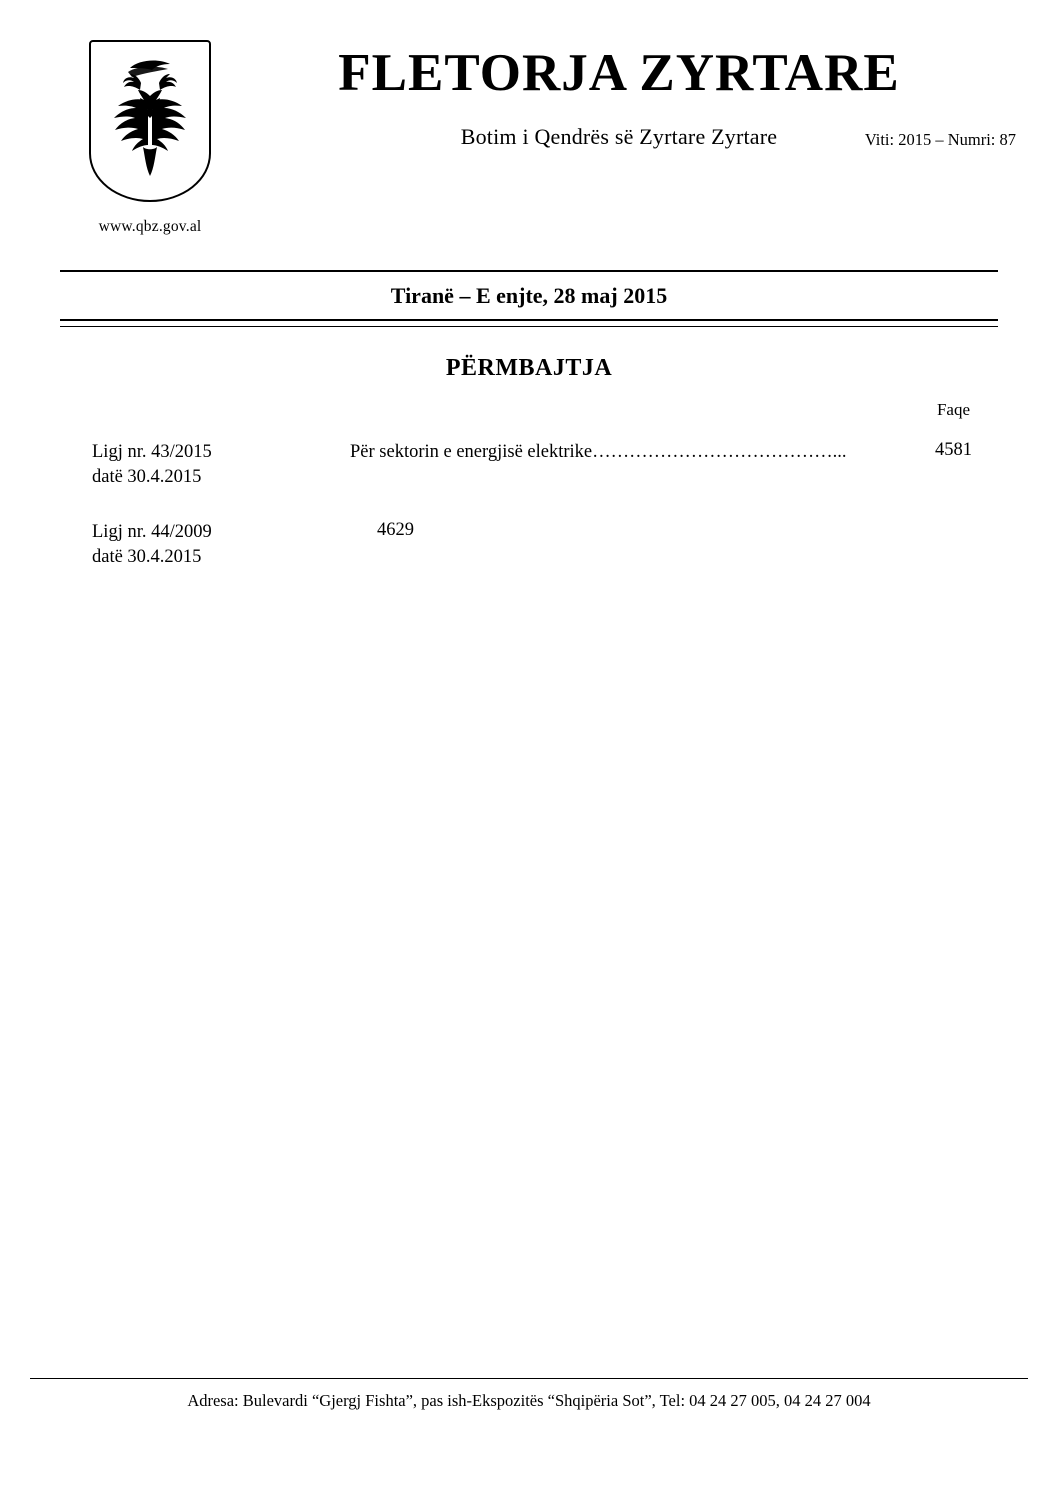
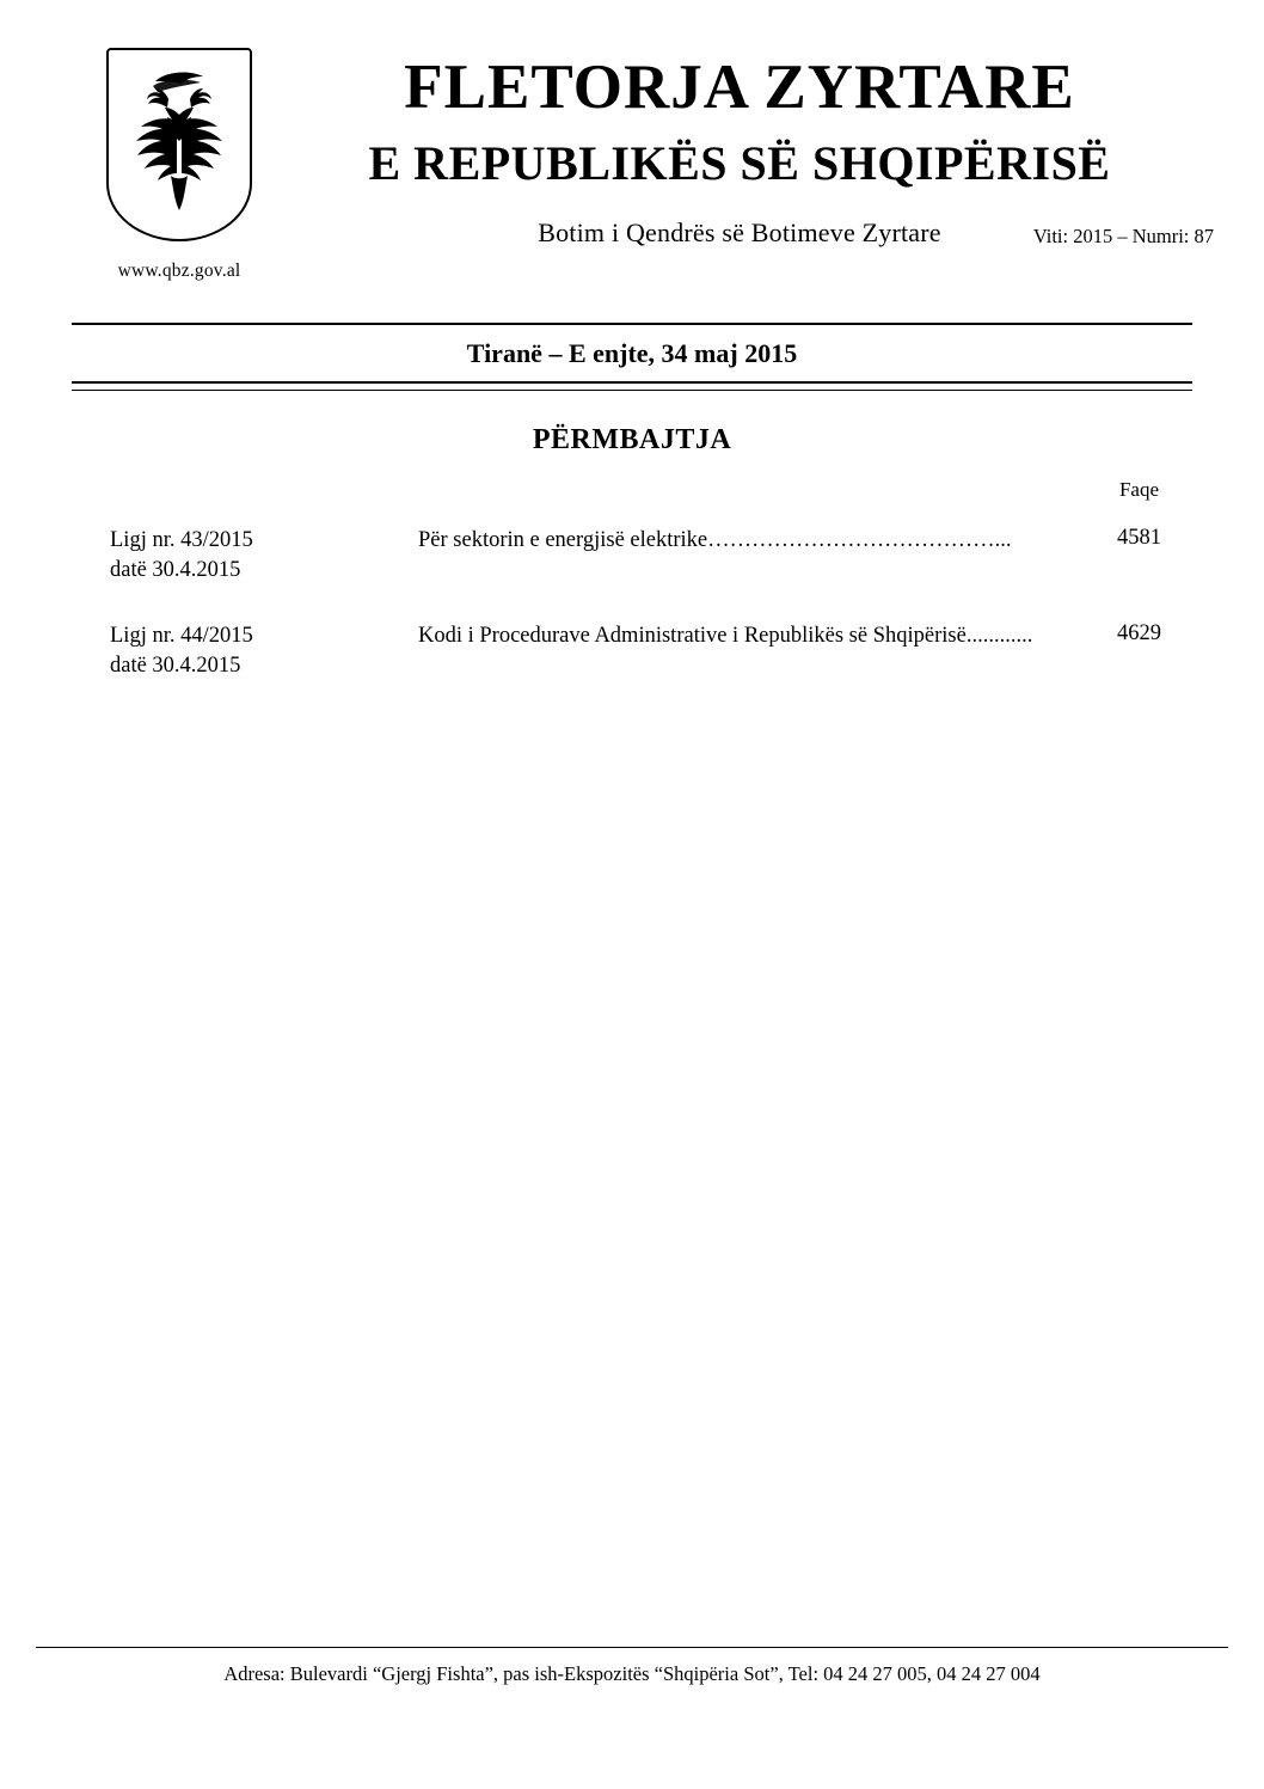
  www.qbz.gov.al
  FLETORJA ZYRTARE
+ E REPUBLIKËS SË SHQIPËRISË
- Botim i Qendrës së Zyrtare Zyrtare
+ Botim i Qendrës së Botimeve Zyrtare
  Viti: 2015 – Numri: 87
- Tiranë – E enjte, 28 maj 2015
+ Tiranë – E enjte, 34 maj 2015
  PËRMBAJTJA
  Faqe
  Ligj nr. 43/2015
  datë 30.4.2015
  Për sektorin e energjisë elektrike…………………………………...
  4581
- Ligj nr. 44/2009
+ Ligj nr. 44/2015
  datë 30.4.2015
+ Kodi i Procedurave Administrative i Republikës së Shqipërisë............
  4629
  Adresa: Bulevardi “Gjergj Fishta”, pas ish-Ekspozitës “Shqipëria Sot”, Tel: 04 24 27 005, 04 24 27 004
